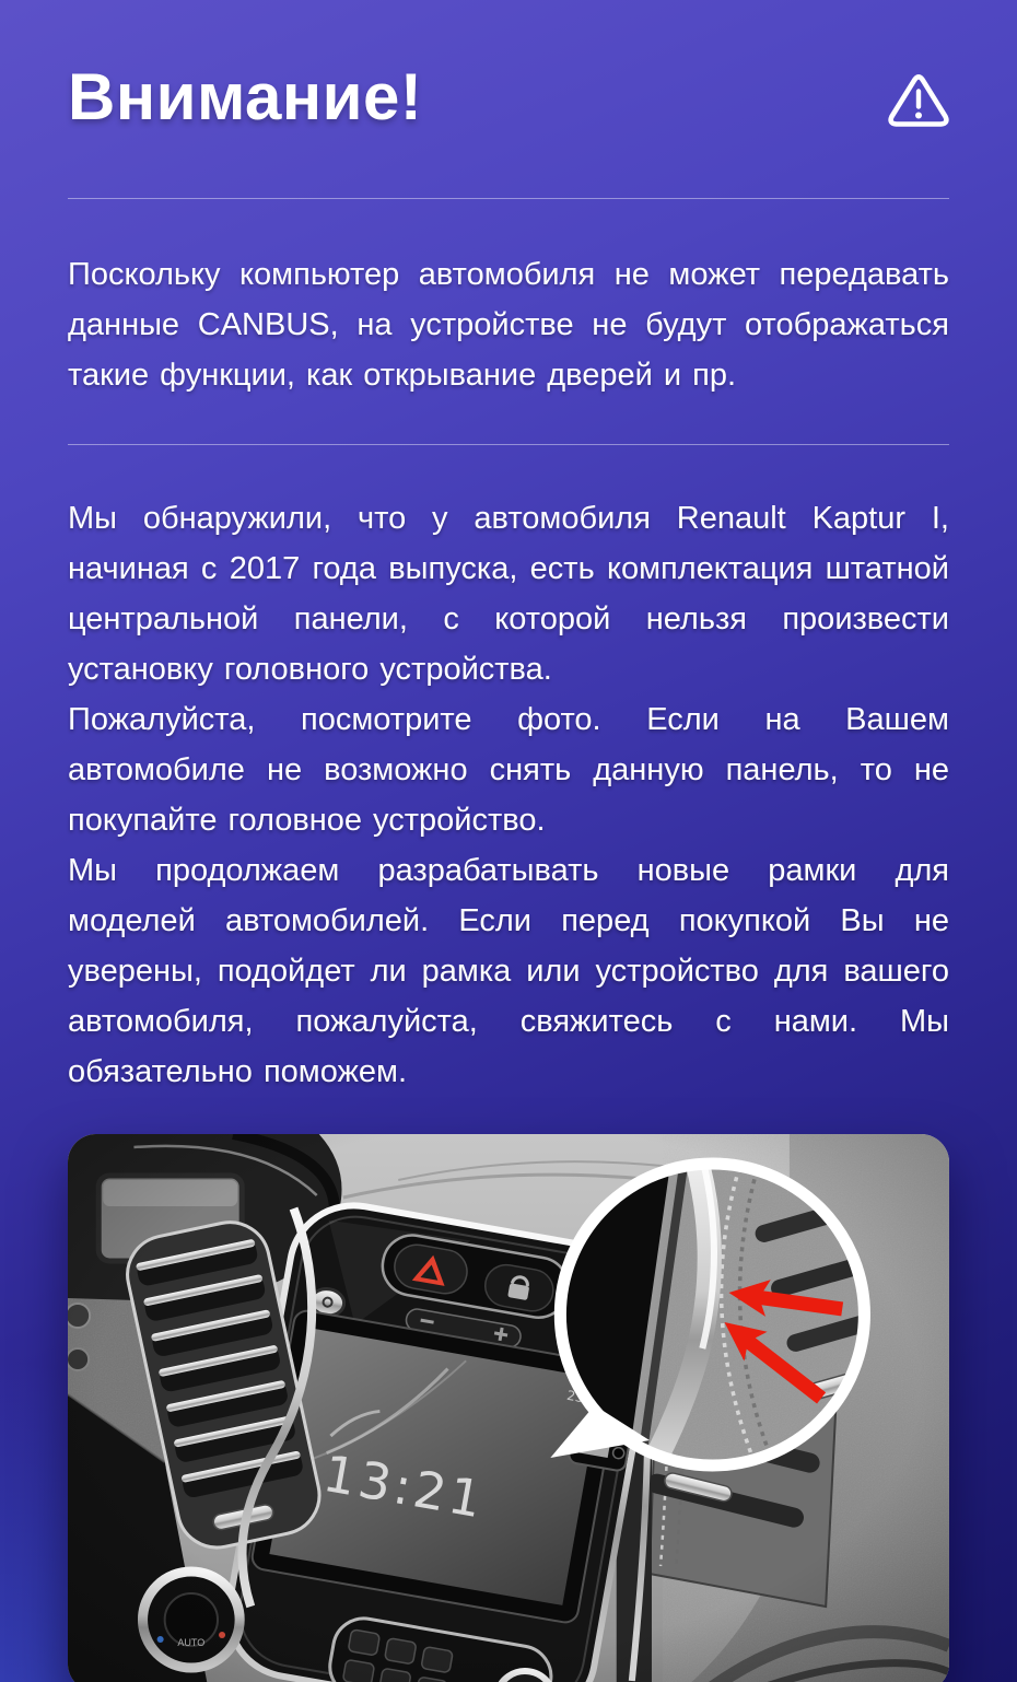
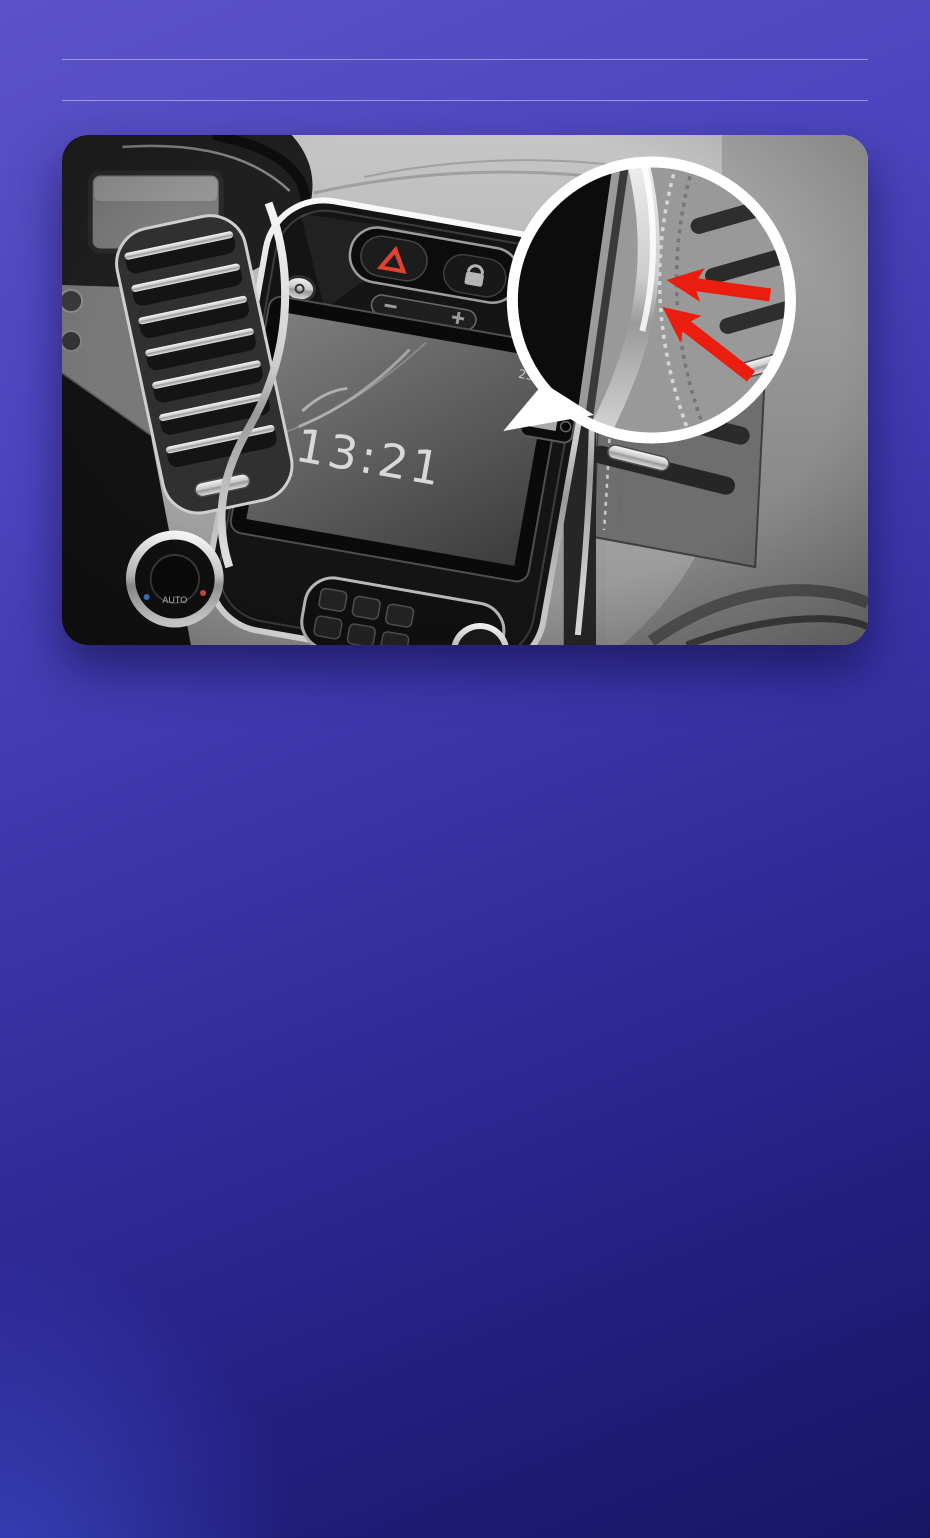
- Внимание!
- Поскольку компьютер автомобиля не может передавать данные CANBUS, на устройстве не будут отображаться такие функции, как открывание дверей и пр.
- Мы обнаружили, что у автомобиля Renault Kaptur I, начиная с 2017 года выпуска, есть комплектация штатной центральной панели, с которой нельзя произвести установку головного устройства.
- Пожалуйста, посмотрите фото. Если на Вашем автомобиле не возможно снять данную панель, то не покупайте головное устройство.
- Мы продолжаем разрабатывать новые рамки для моделей автомобилей. Если перед покупкой Вы не уверены, подойдет ли рамка или устройство для вашего автомобиля, пожалуйста, свяжитесь с нами. Мы обязательно поможем.
